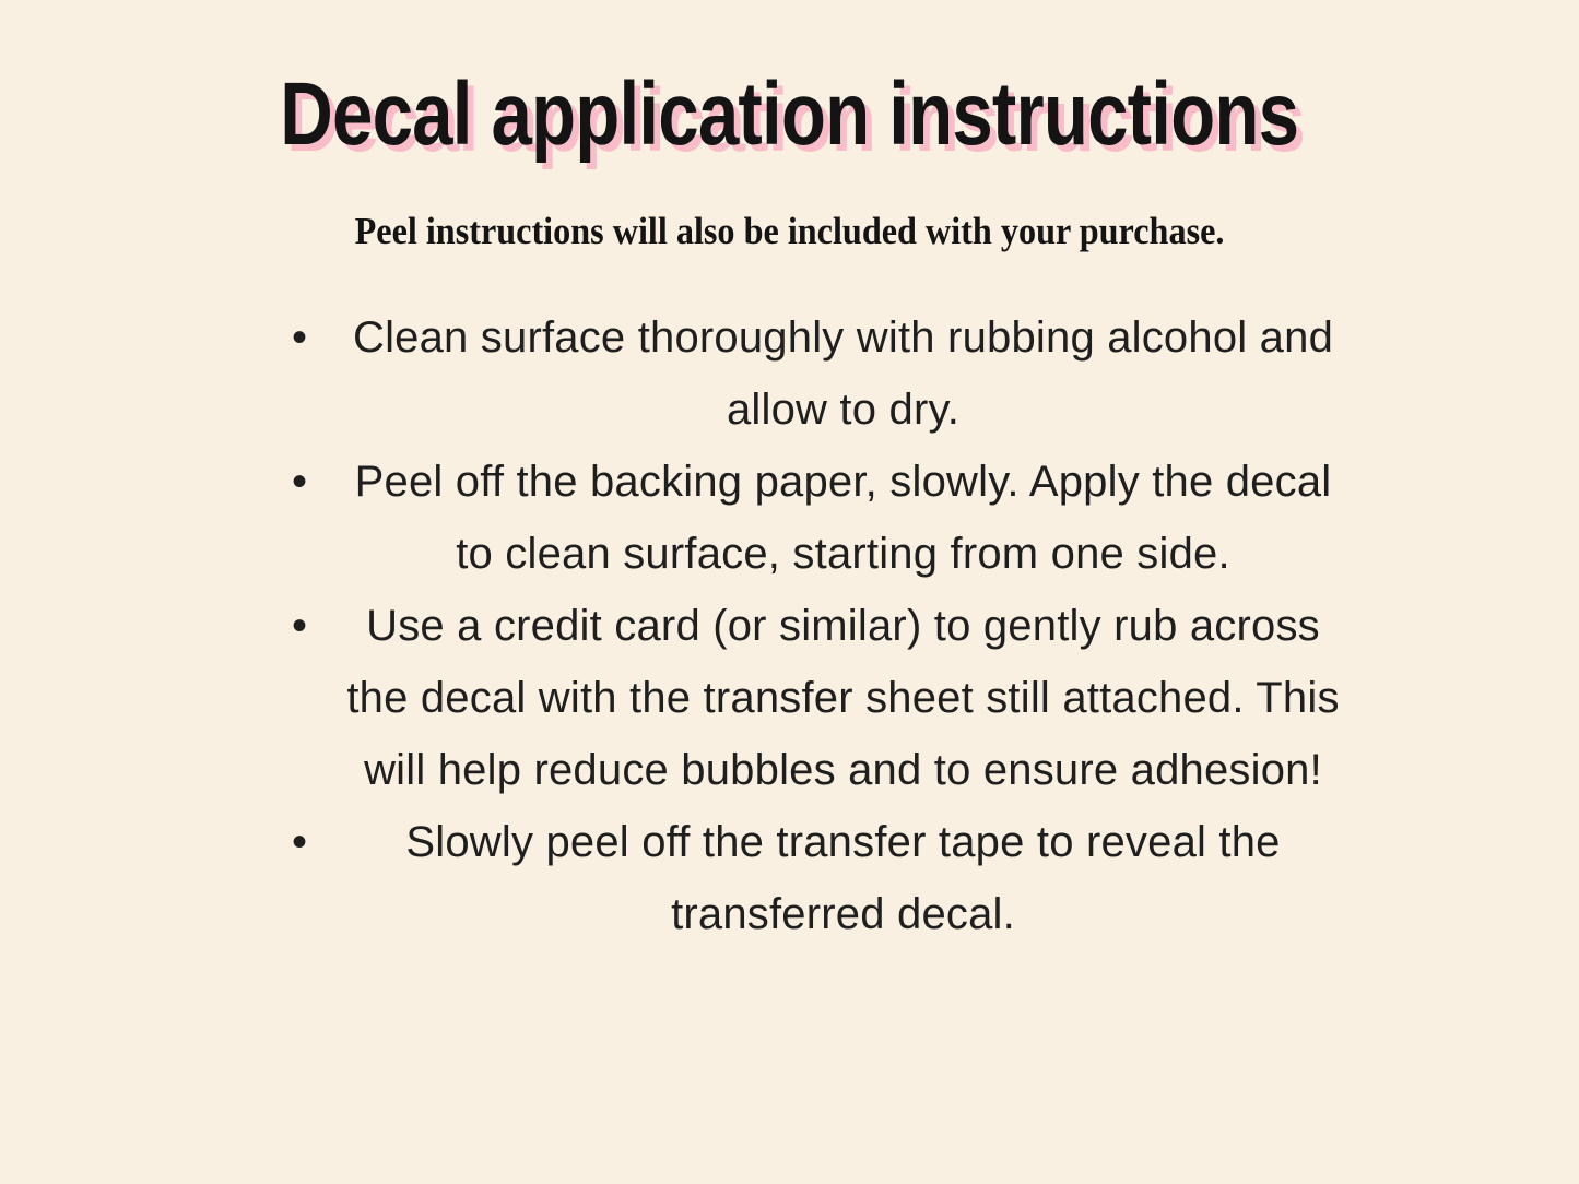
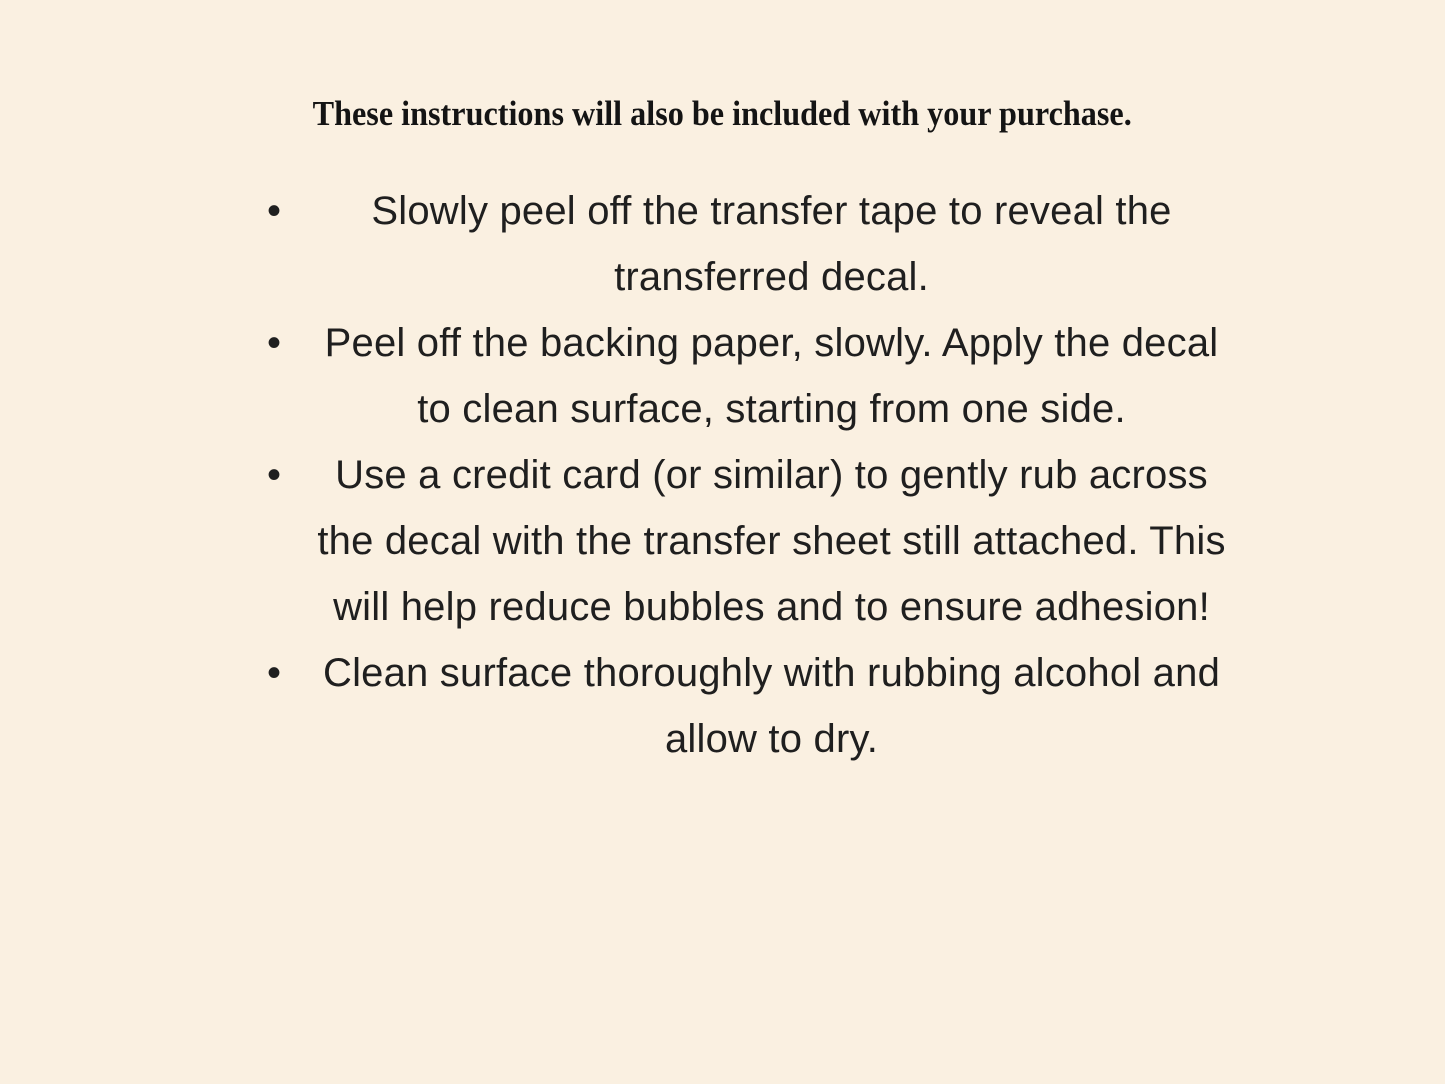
- Decal application instructions
- Peel instructions will also be included with your purchase.
+ These instructions will also be included with your purchase.
  •
- Clean surface thoroughly with rubbing alcohol and allow to dry.
+ Slowly peel off the transfer tape to reveal the transferred decal.
  •
  Peel off the backing paper, slowly. Apply the decal to clean surface, starting from one side.
  •
  Use a credit card (or similar) to gently rub across the decal with the transfer sheet still attached. This will help reduce bubbles and to ensure adhesion!
  •
- Slowly peel off the transfer tape to reveal the transferred decal.
+ Clean surface thoroughly with rubbing alcohol and allow to dry.
